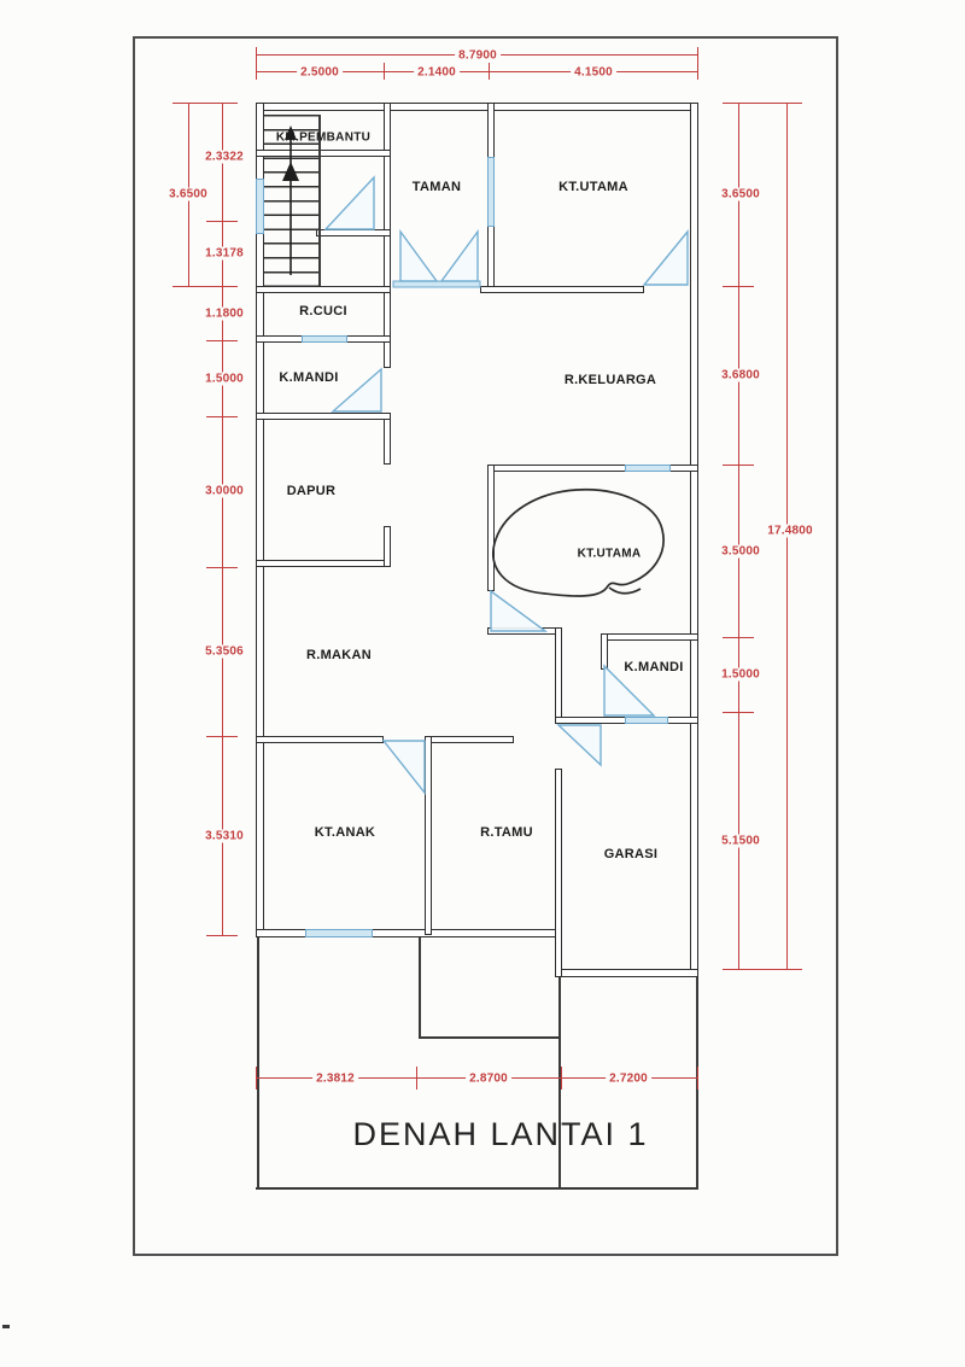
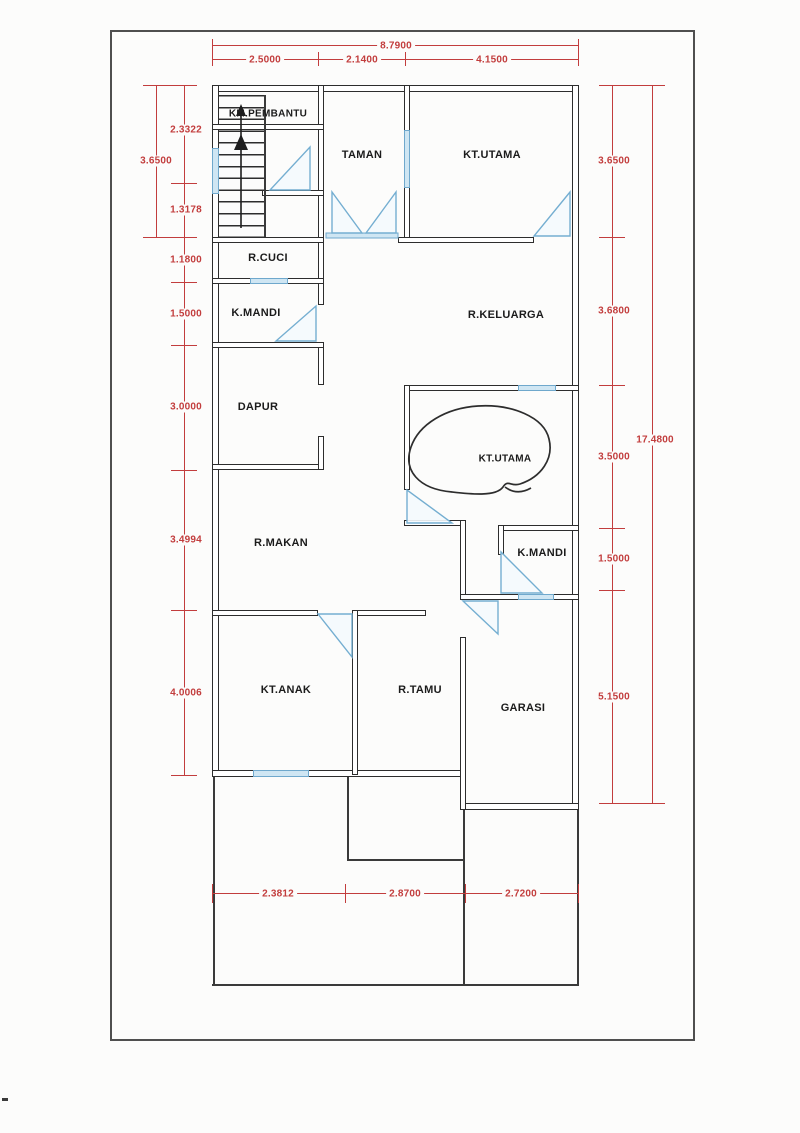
  KM.PEMBANTU
  TAMAN
  KT.UTAMA
  R.CUCI
  K.MANDI
  R.KELUARGA
  DAPUR
  KT.UTAMA
  R.MAKAN
  K.MANDI
  KT.ANAK
  R.TAMU
  GARASI
- DENAH LANTAI 1
  8.7900
  2.5000
  2.1400
  4.1500
  3.6500
  2.3322
  1.3178
  1.1800
  1.5000
  3.0000
- 5.3506
+ 3.4994
- 3.5310
+ 4.0006
  3.6500
  3.6800
  3.5000
  1.5000
  5.1500
  17.4800
  2.3812
  2.8700
  2.7200
